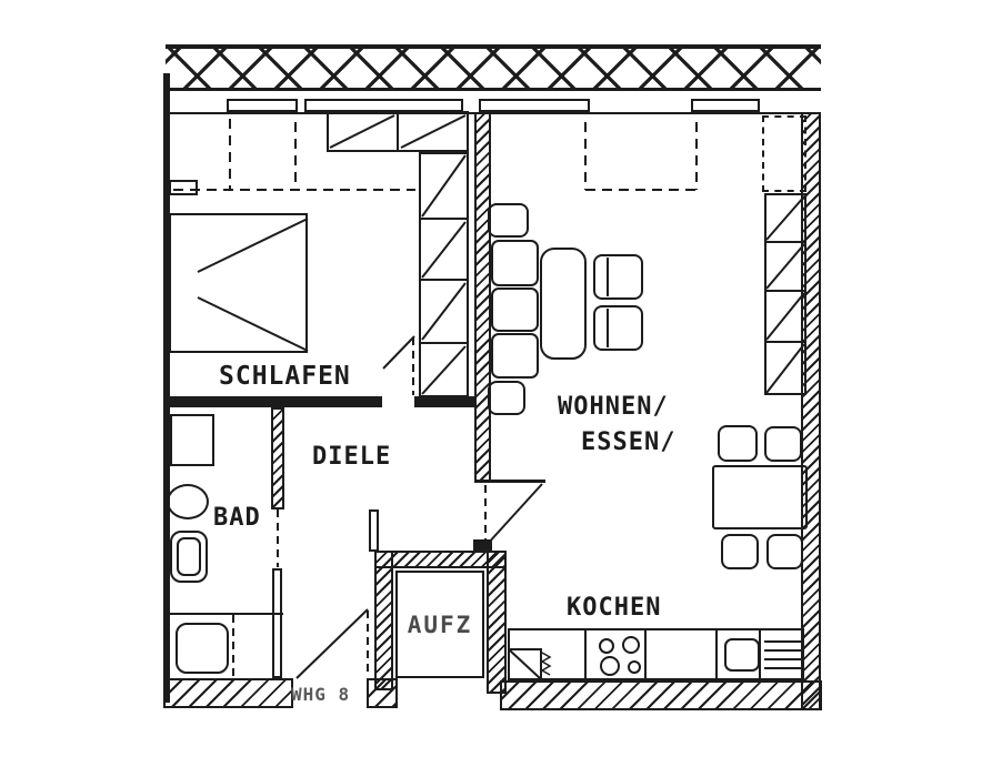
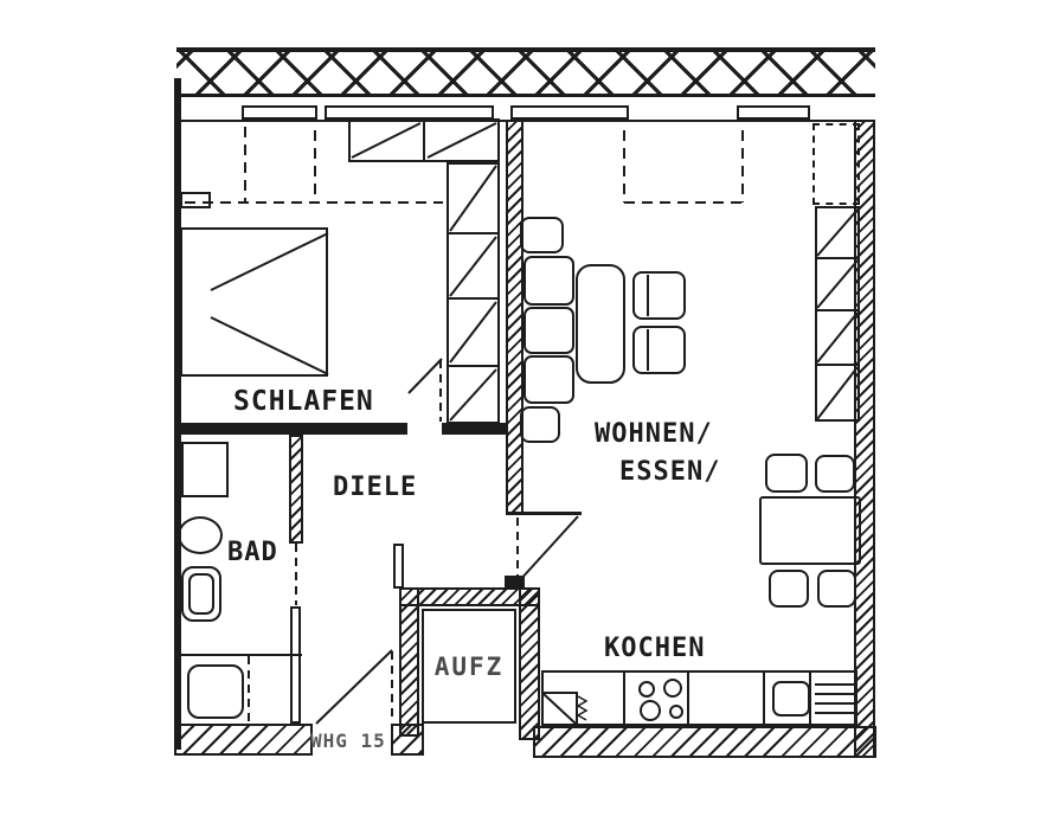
  AUFZ
  SCHLAFEN
  DIELE
  BAD
  WOHNEN/
  ESSEN/
  KOCHEN
- WHG 8
+ WHG 15
